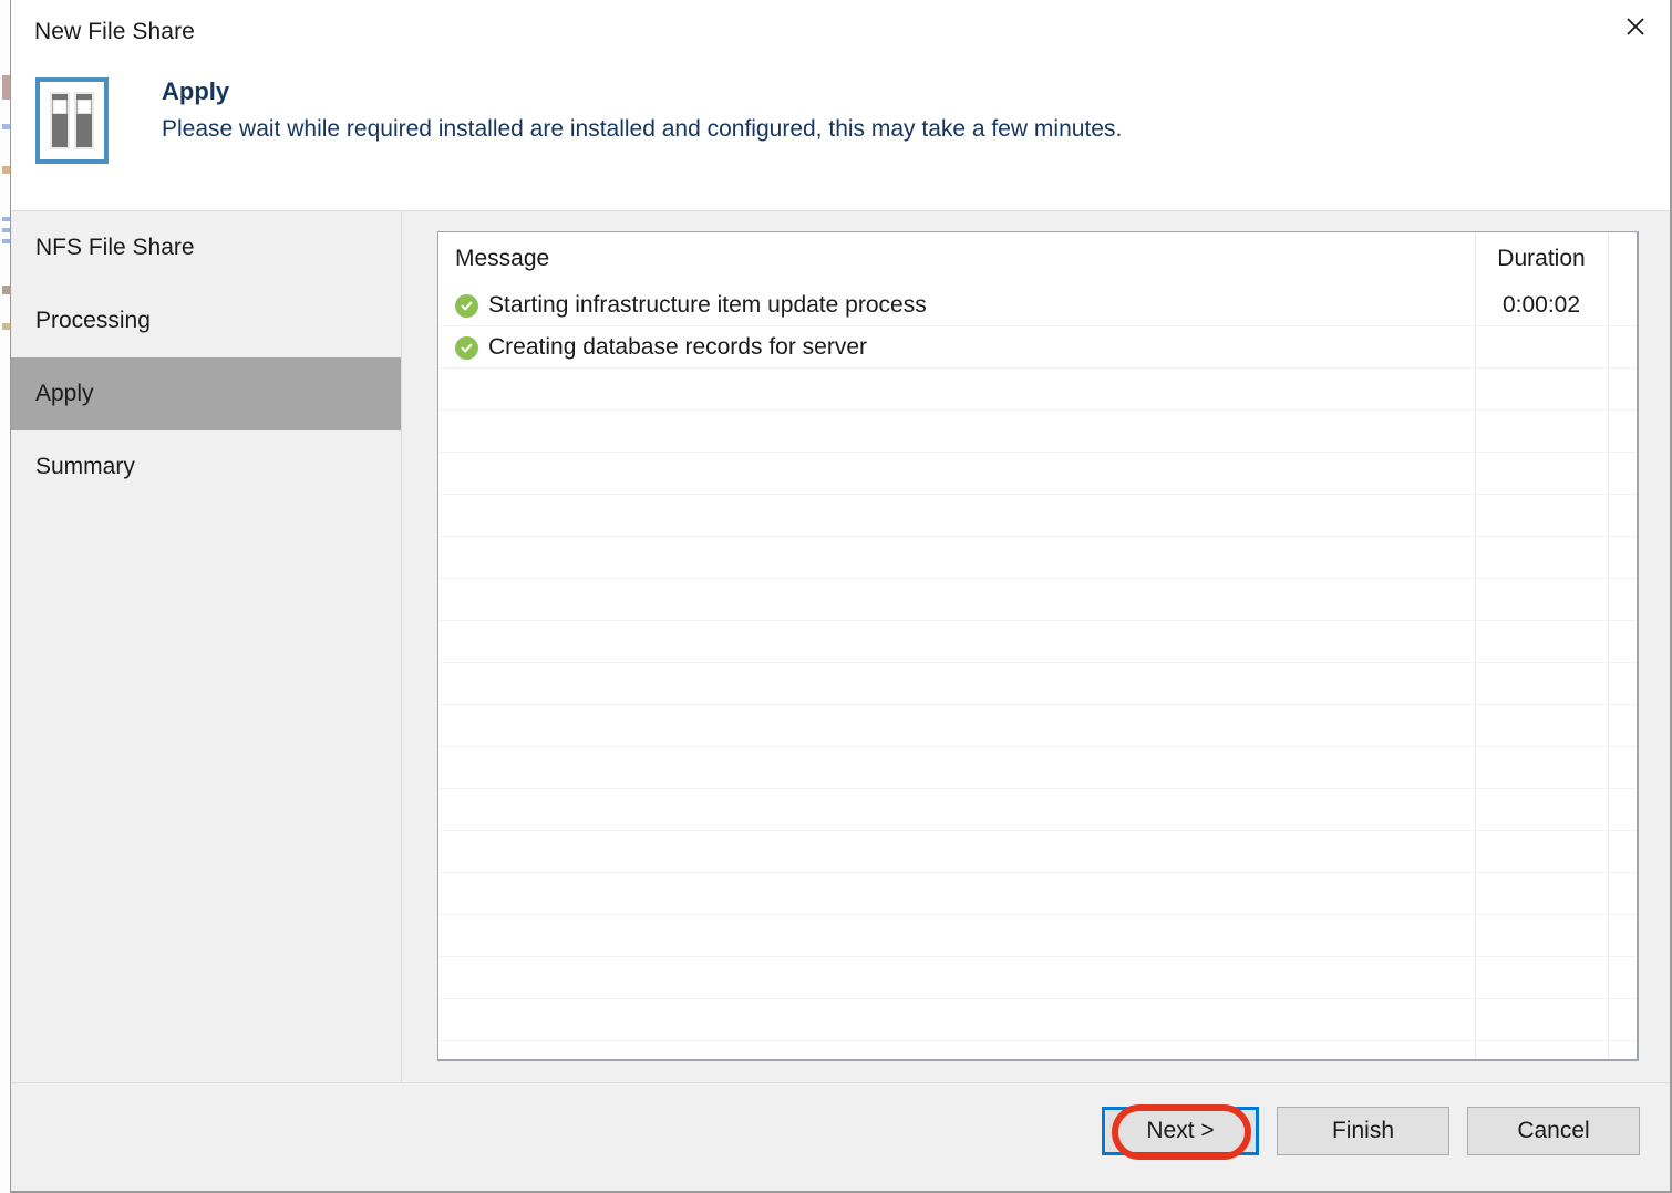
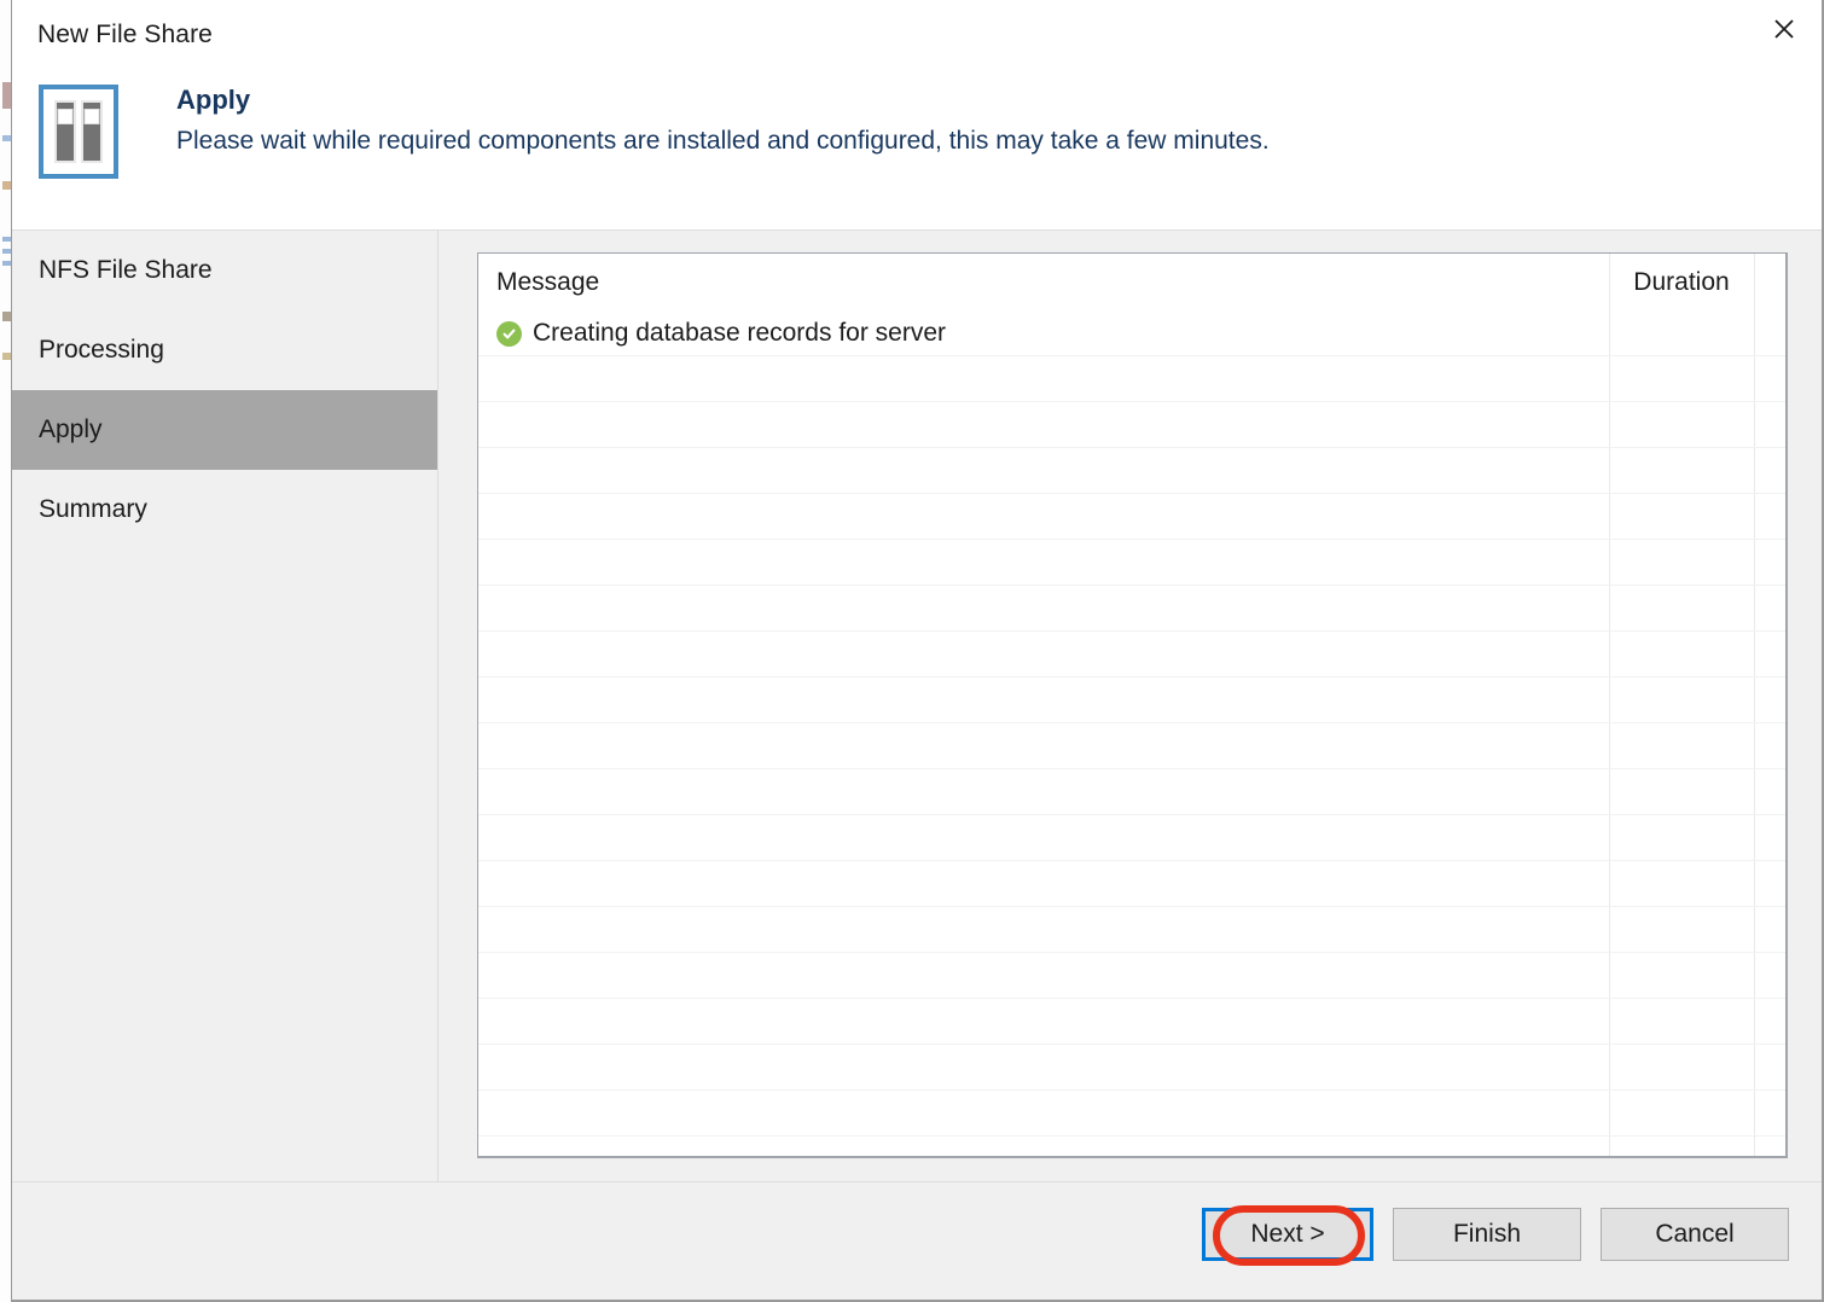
  New File Share
  Apply
- Please wait while required installed are installed and configured, this may take a few minutes.
+ Please wait while required components are installed and configured, this may take a few minutes.
  NFS File Share
  Processing
  Apply
  Summary
  Message
  Duration
- Starting infrastructure item update process
- 0:00:02
  Creating database records for server
  Next >
  Finish
  Cancel
